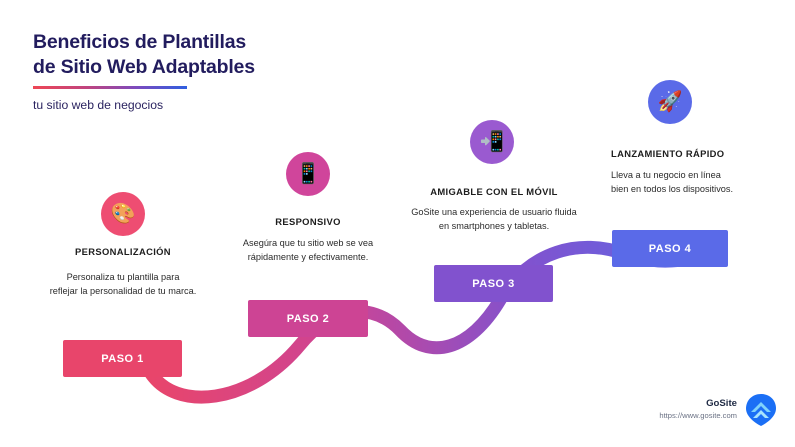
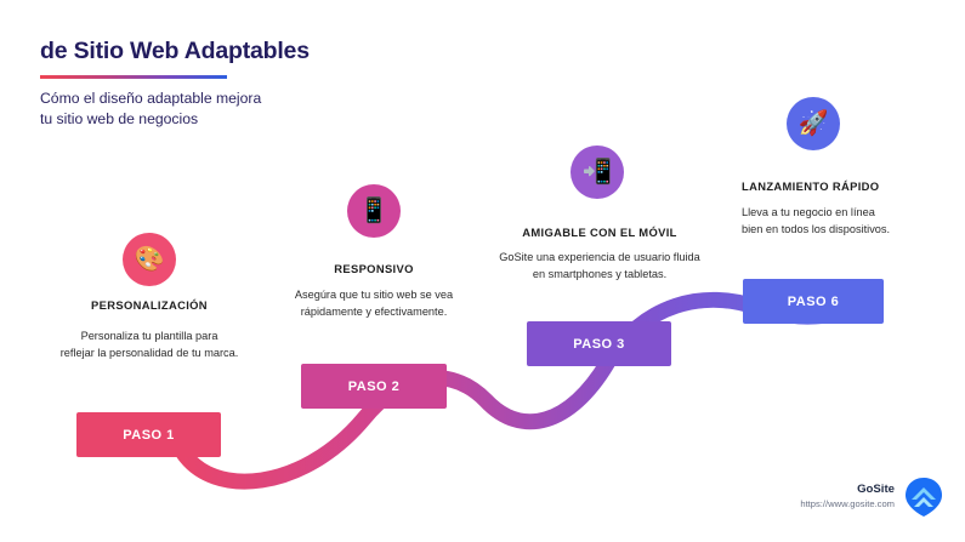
- Beneficios de Plantillas
  de Sitio Web Adaptables
+ Cómo el diseño adaptable mejora
  tu sitio web de negocios
  🎨
  PERSONALIZACIÓN
  Personaliza tu plantilla para
  reflejar la personalidad de tu marca.
  PASO 1
  📱
  RESPONSIVO
  Asegúra que tu sitio web se vea
  rápidamente y efectivamente.
  PASO 2
  📲
  AMIGABLE CON EL MÓVIL
  GoSite una experiencia de usuario fluida
  en smartphones y tabletas.
  PASO 3
  🚀
  LANZAMIENTO RÁPIDO
  Lleva a tu negocio en línea
  bien en todos los dispositivos.
- PASO 4
+ PASO 6
  GoSite
  https://www.gosite.com
